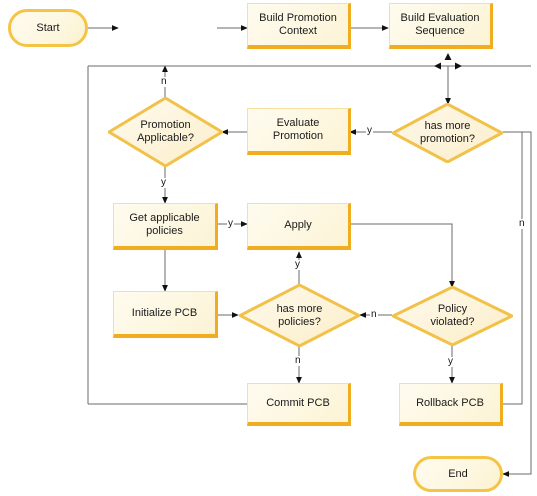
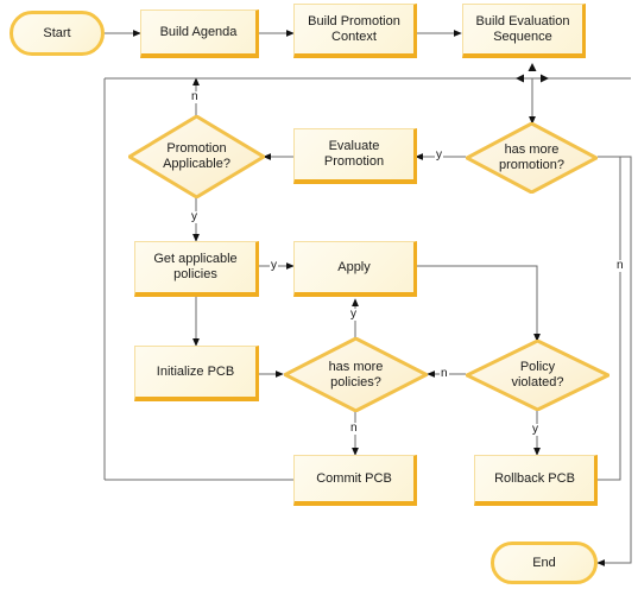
  Start
+ Build Agenda
  Build Promotion
  Context
  Build Evaluation
  Sequence
  has more
  promotion?
  Evaluate
  Promotion
  Promotion
  Applicable?
  Get applicable
  policies
  Apply
  Initialize PCB
  has more
  policies?
  Policy
  violated?
  Commit PCB
  Rollback PCB
  End
  n
  y
  n
  y
  y
  y
  n
  n
  y
